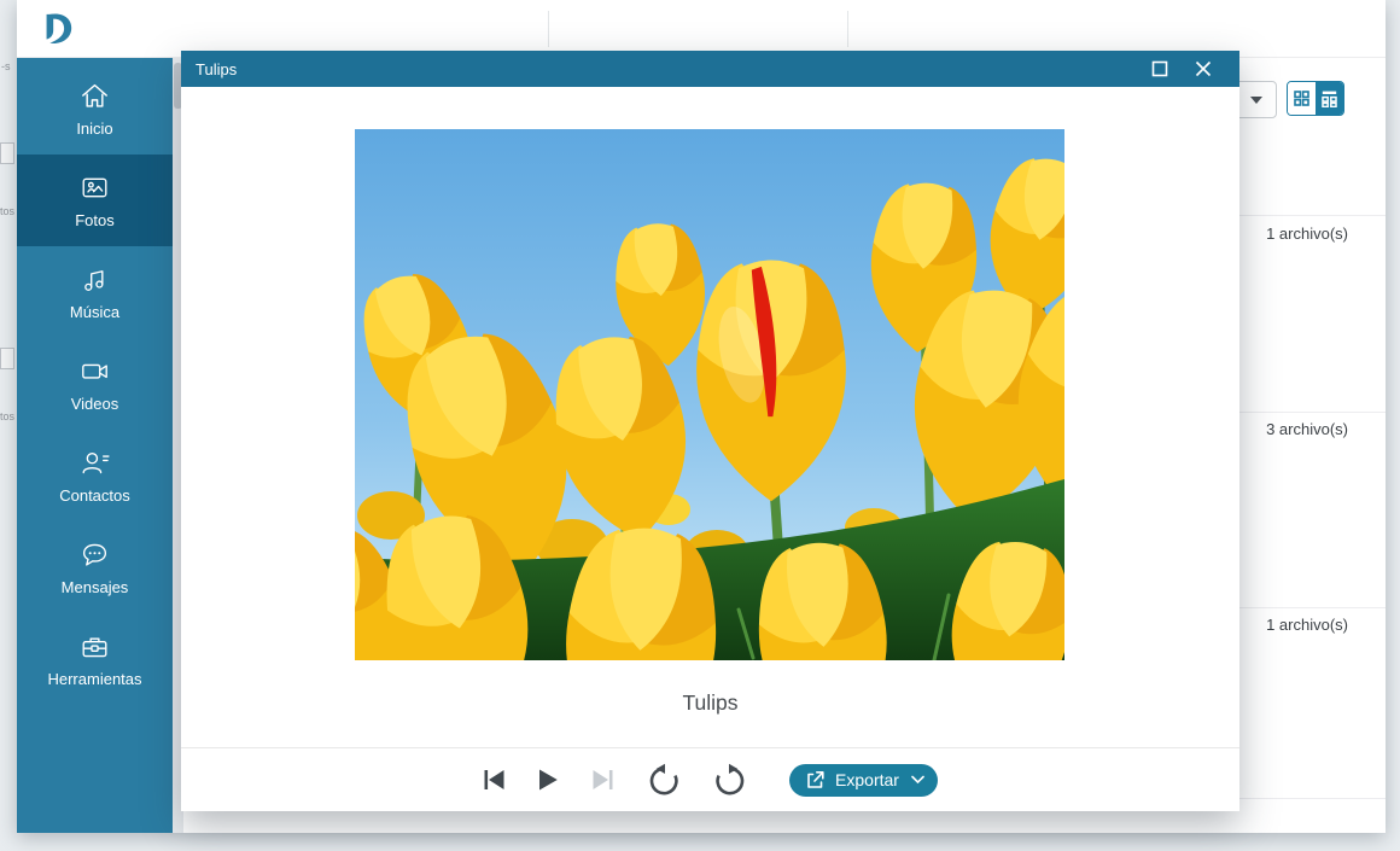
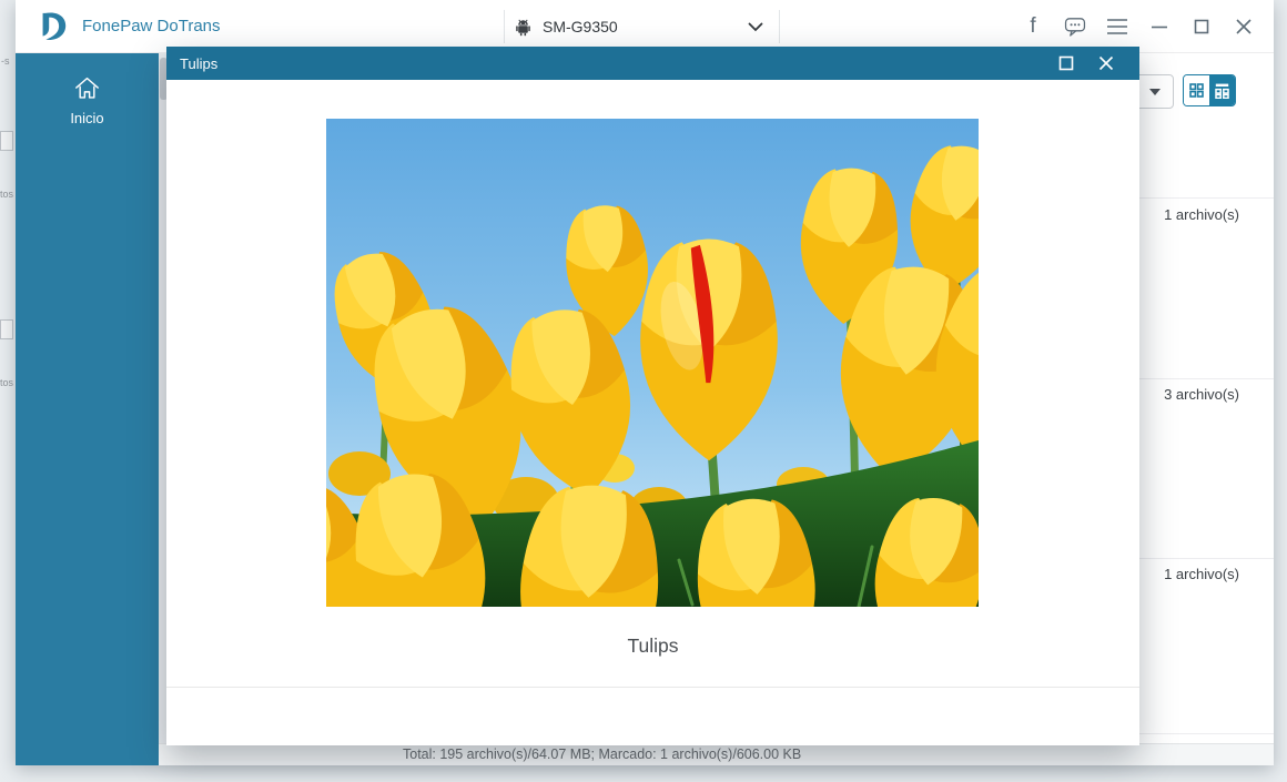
  -s
  tos
  tos
+ FonePaw DoTrans
+ SM-G9350
+ f
  Inicio
- Fotos
- Música
- Videos
- Contactos
- Mensajes
- Herramientas
  1 archivo(s)
  3 archivo(s)
  1 archivo(s)
+ Total: 195 archivo(s)/64.07 MB; Marcado: 1 archivo(s)/606.00 KB
  Tulips
  Tulips
- Exportar
